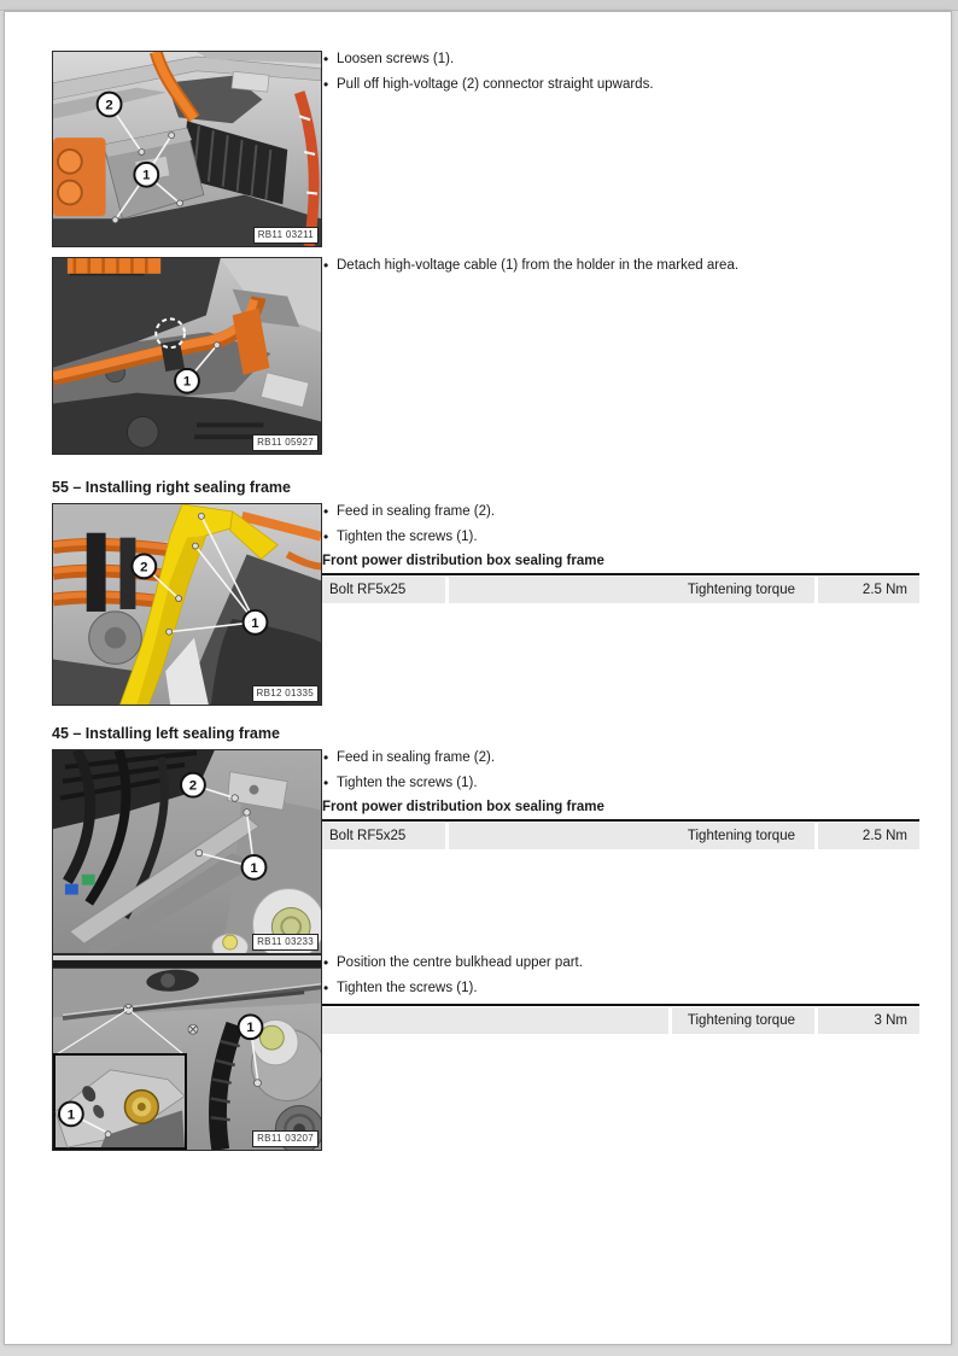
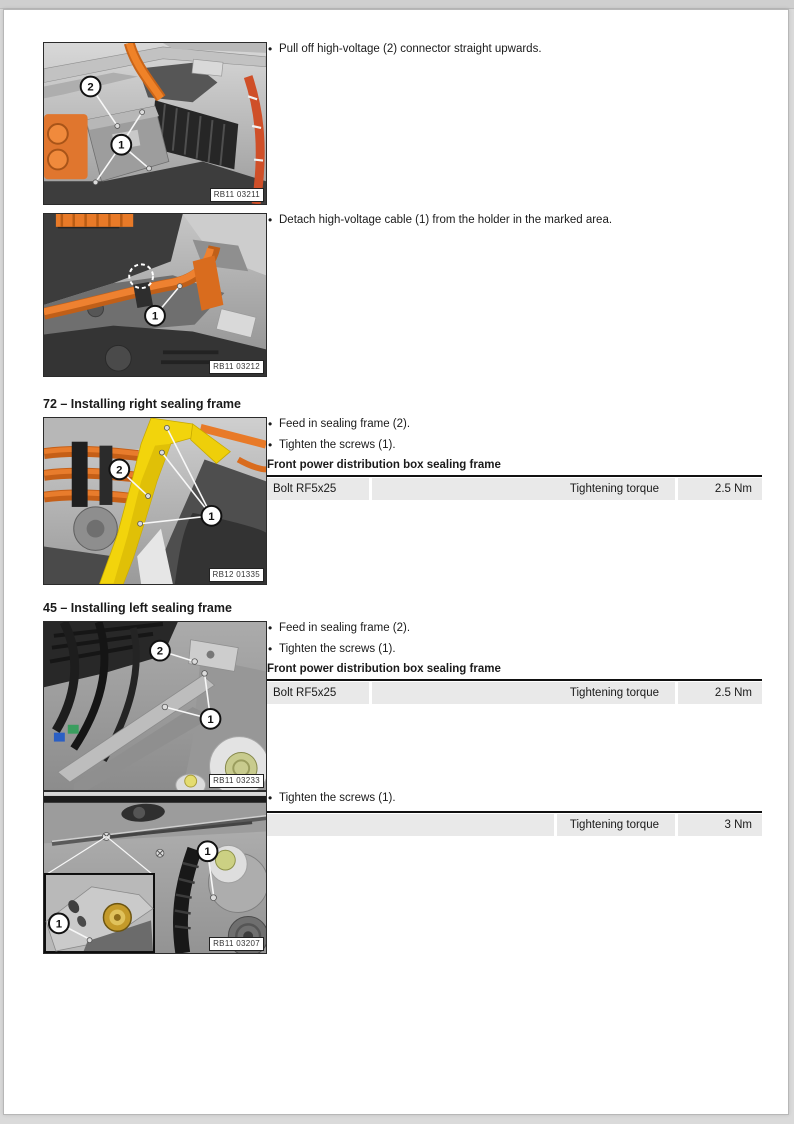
  2
  1
  RB11 03211
- Loosen screws (1).
  Pull off high-voltage (2) connector straight upwards.
  1
- RB11 05927
+ RB11 03212
  Detach high-voltage cable (1) from the holder in the marked area.
- 55 – Installing right sealing frame
+ 72 – Installing right sealing frame
  2
  1
  RB12 01335
  Feed in sealing frame (2).
  Tighten the screws (1).
  Front power distribution box sealing frame
  Bolt RF5x25
  Tightening torque
  2.5 Nm
  45 – Installing left sealing frame
  2
  1
  RB11 03233
  Feed in sealing frame (2).
  Tighten the screws (1).
  Front power distribution box sealing frame
  Bolt RF5x25
  Tightening torque
  2.5 Nm
  1
  1
  RB11 03207
- Position the centre bulkhead upper part.
  Tighten the screws (1).
  Tightening torque
  3 Nm
